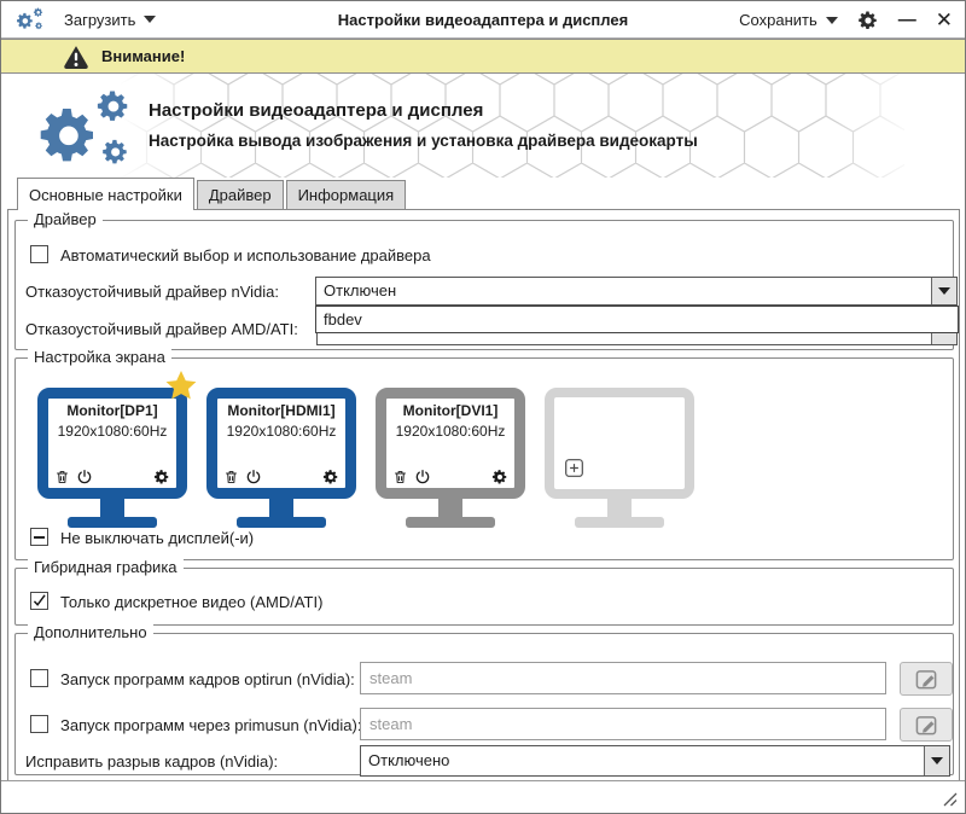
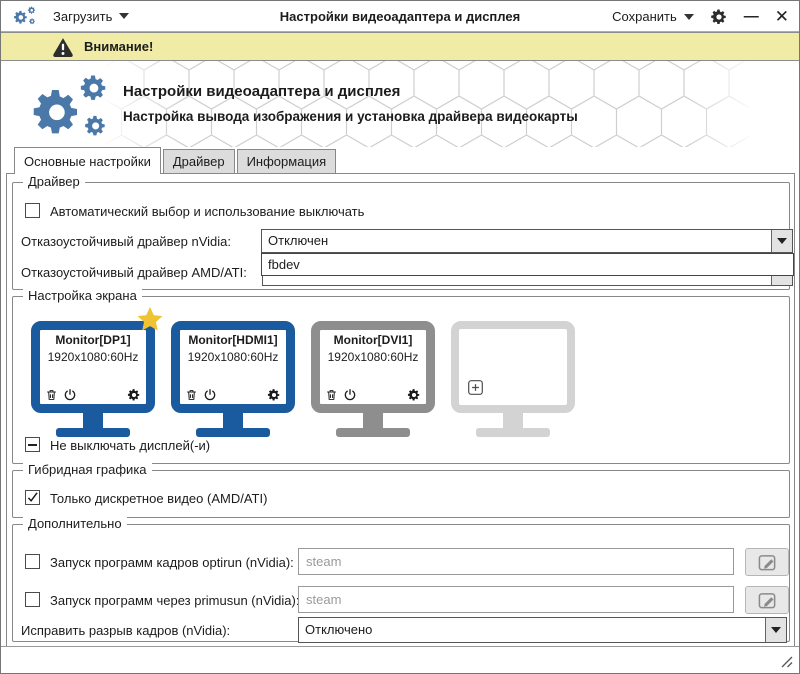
  Загрузить
  Настройки видеоадаптера и дисплея
  Сохранить
  —
  ✕
  Внимание!
  Настройки видеоадаптера и дисплея
  Настройка вывода изображения и установка драйвера видеокарты
  Основные настройки
  Драйвер
  Информация
  Драйвер
- Автоматический выбор и использование драйвера
+ Автоматический выбор и использование выключать
  Отказоустойчивый драйвер nVidia:
  Отключен
  fbdev
  Отказоустойчивый драйвер AMD/ATI:
  Настройка экрана
  Monitor[DP1]
  1920x1080:60Hz
  Monitor[HDMI1]
  1920x1080:60Hz
  Monitor[DVI1]
  1920x1080:60Hz
  Не выключать дисплей(-и)
  Гибридная графика
  Только дискретное видео (AMD/ATI)
  Дополнительно
  Запуск программ кадров optirun (nVidia):
  steam
  Запуск программ через primusun (nVidia)
  steam
  Исправить разрыв кадров (nVidia):
  Отключено
